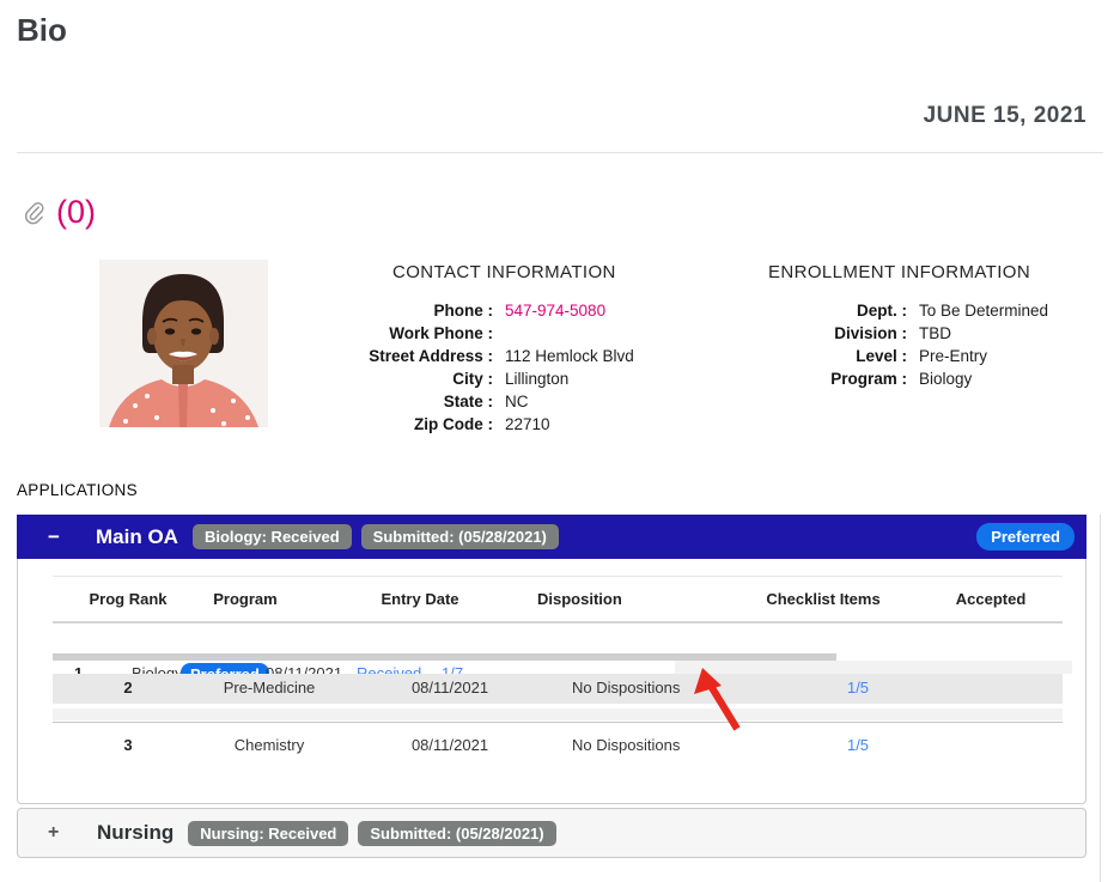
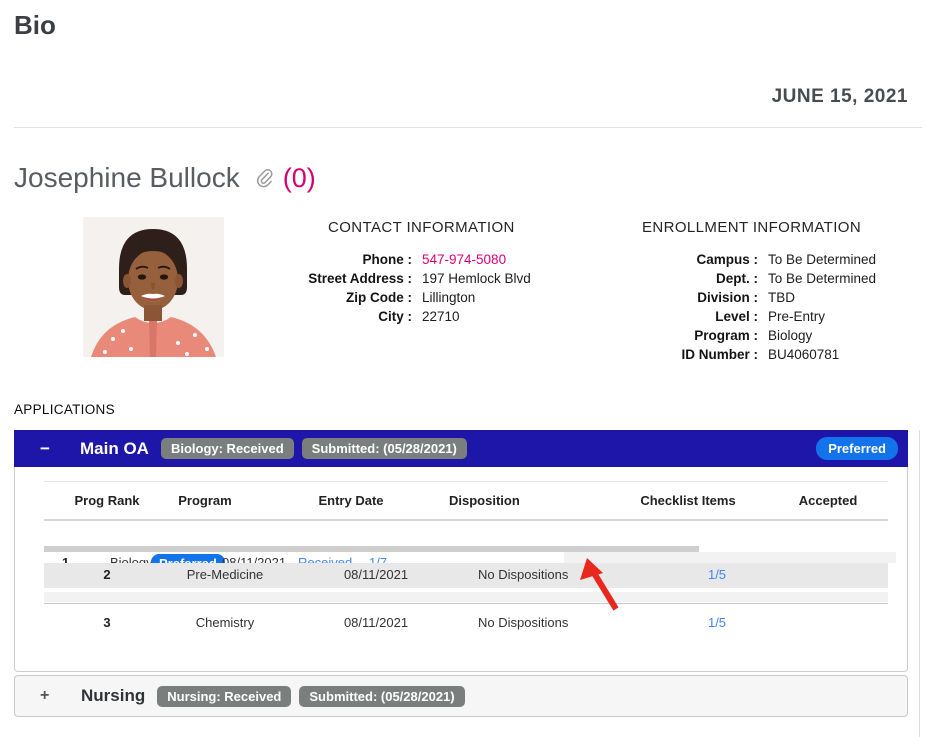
  Bio
  JUNE 15, 2021
+ Josephine Bullock
  (0)
  CONTACT INFORMATION
  Phone :	547-974-5080
- Work Phone :
- Street Address :	112 Hemlock Blvd
+ Street Address :	197 Hemlock Blvd
- City :	Lillington
+ Zip Code :	Lillington
- State :	NC
- Zip Code :	22710
+ City :	22710
  ENROLLMENT INFORMATION
+ Campus :	To Be Determined
  Dept. :	To Be Determined
  Division :	TBD
  Level :	Pre-Entry
  Program :	Biology
+ ID Number :	BU4060781
  APPLICATIONS
  −
  Main OA
  Biology: Received
  Submitted: (05/28/2021)
  Preferred
  Prog Rank
  Program
  Entry Date
  Disposition
  Checklist Items
  Accepted
  2
  Pre-Medicine
  08/11/2021
  No Dispositions
  1/5
  3
  Chemistry
  08/11/2021
  No Dispositions
  1/5
  +
  Nursing
  Nursing: Received
  Submitted: (05/28/2021)
